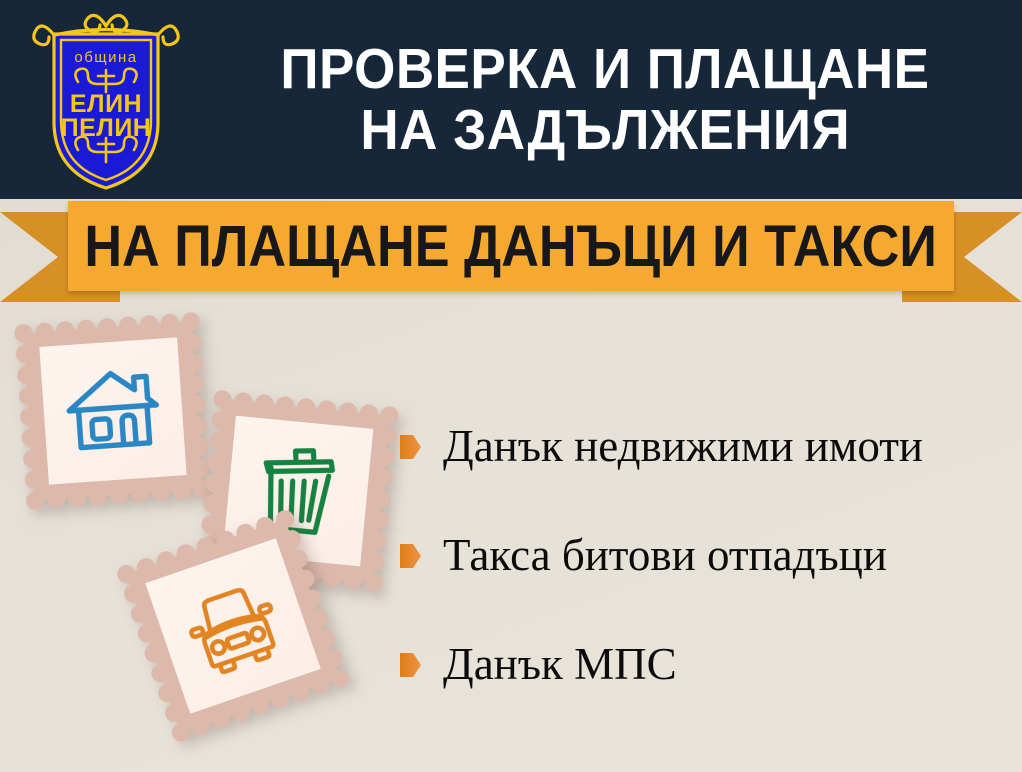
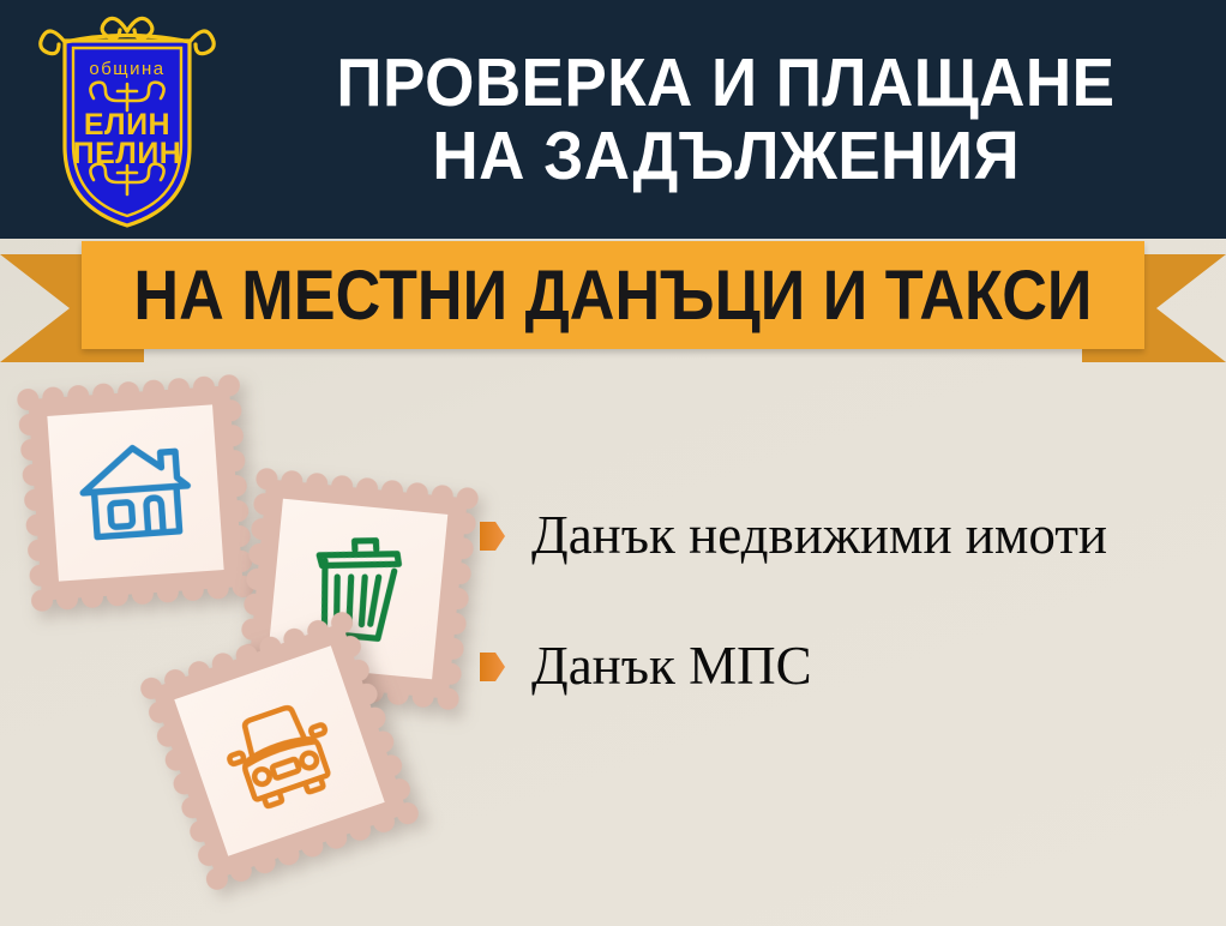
  община
  ЕЛИН
  ПЕЛИН
  ПРОВЕРКА И ПЛАЩАНЕ
  НА ЗАДЪЛЖЕНИЯ
- НА ПЛАЩАНЕ ДАНЪЦИ И ТАКСИ
+ НА МЕСТНИ ДАНЪЦИ И ТАКСИ
  Данък недвижими имоти
- Такса битови отпадъци
  Данък МПС
